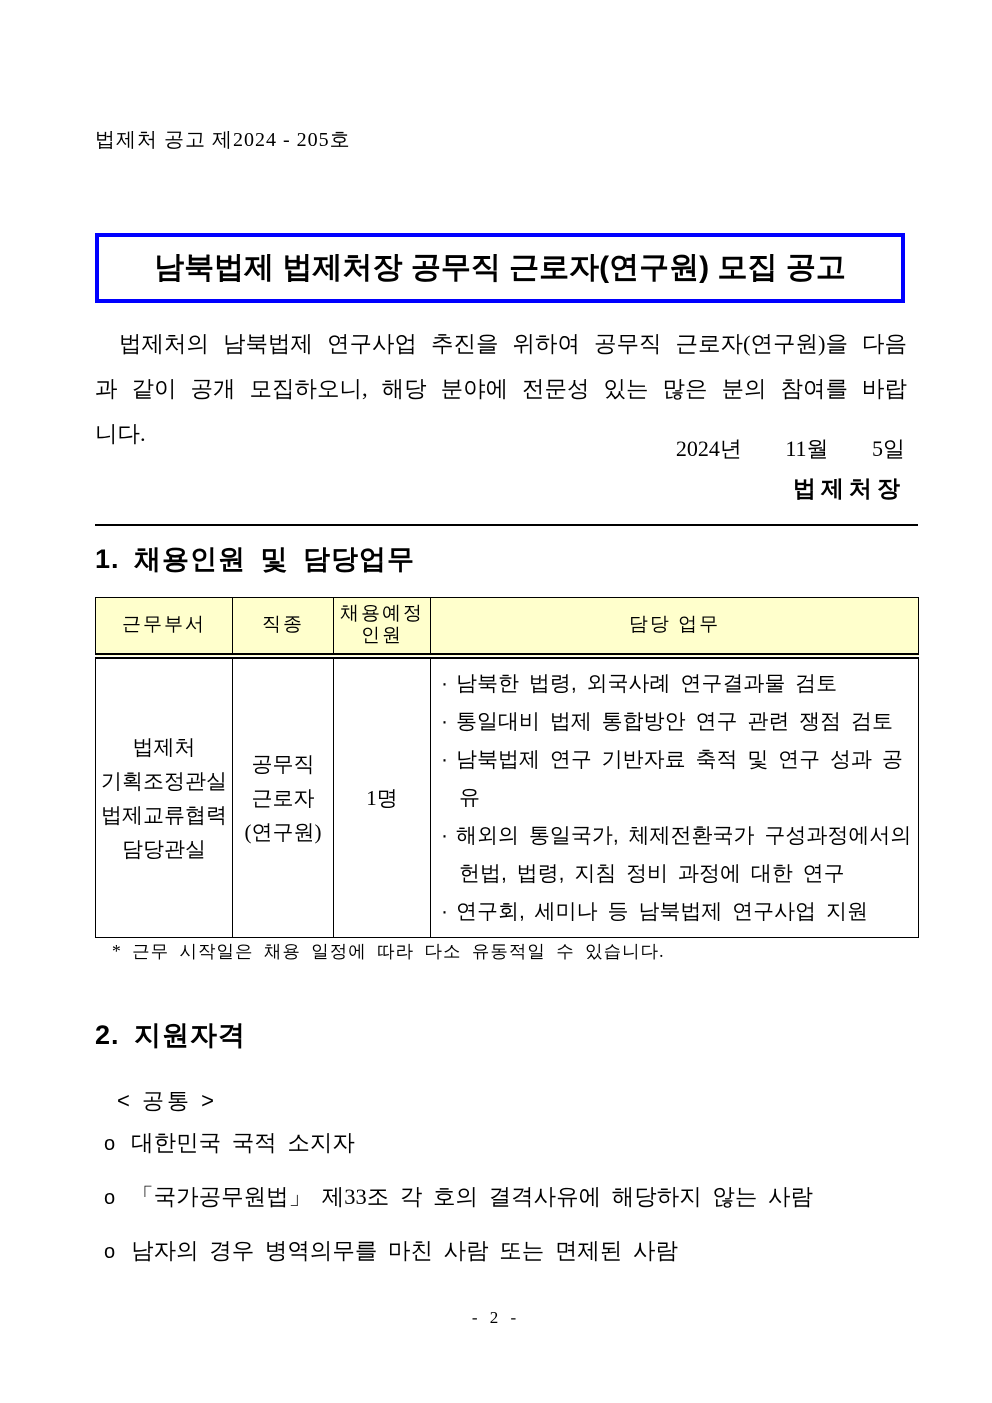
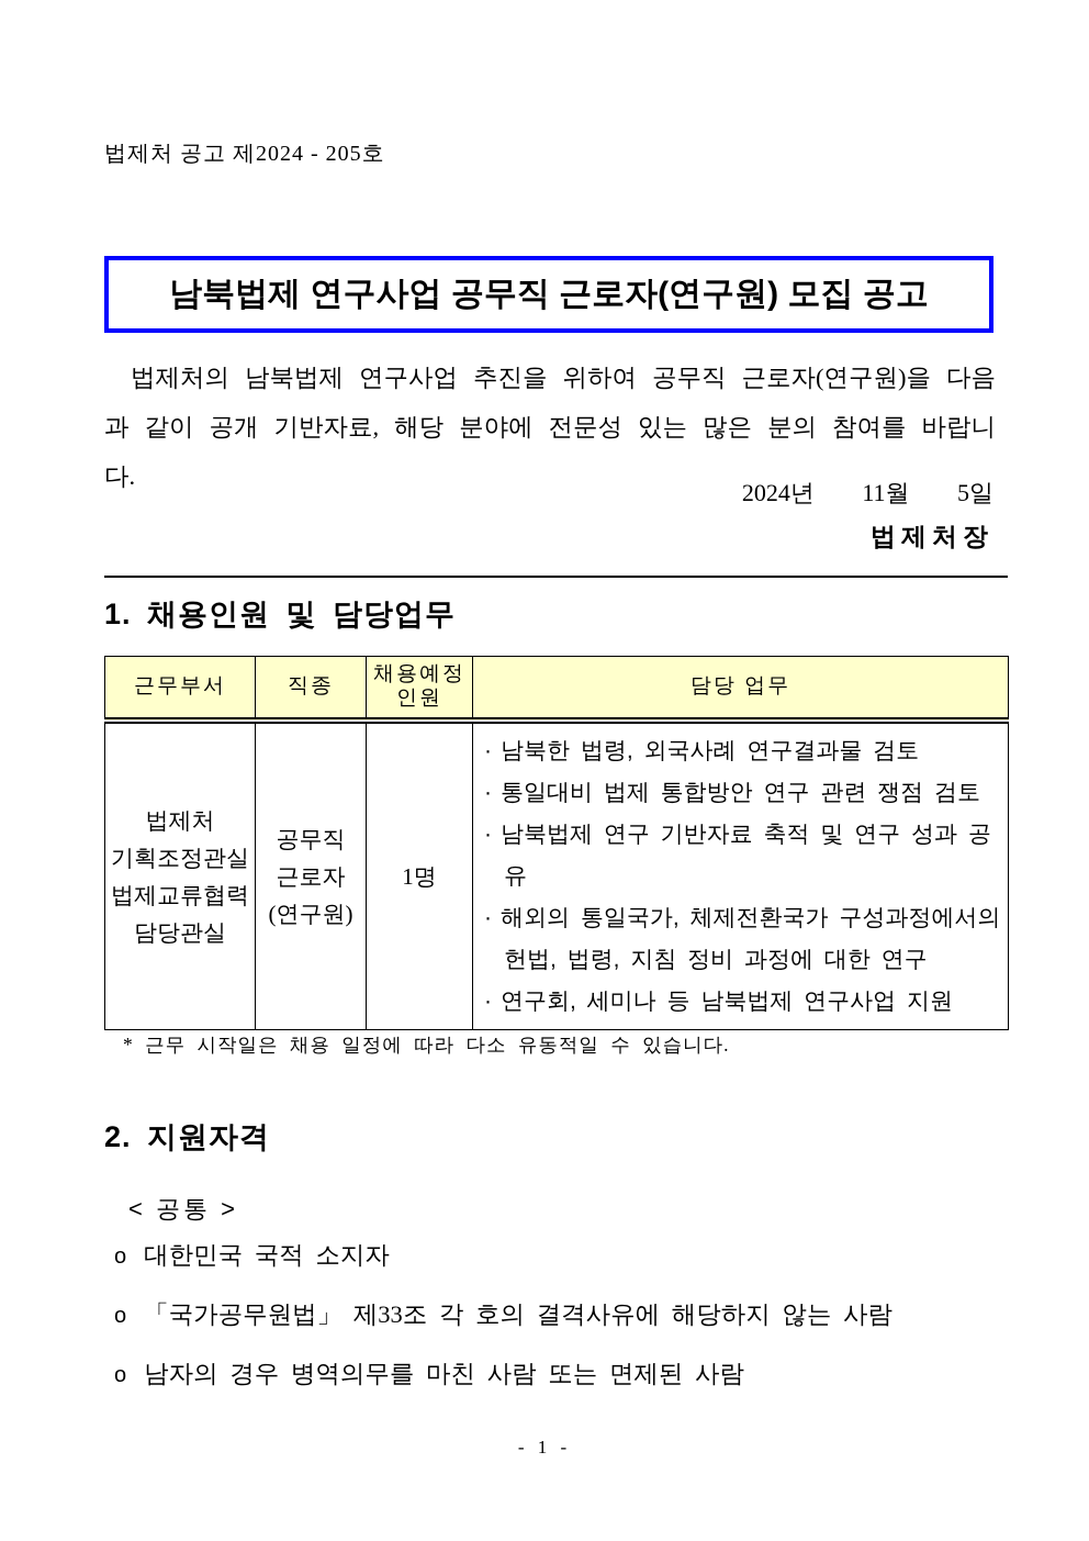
  법제처 공고 제2024 - 205호
- 남북법제 법제처장 공무직 근로자(연구원) 모집 공고
+ 남북법제 연구사업 공무직 근로자(연구원) 모집 공고
- 법제처의 남북법제 연구사업 추진을 위하여 공무직 근로자(연구원)을 다음과 같이 공개 모집하오니, 해당 분야에 전문성 있는 많은 분의 참여를 바랍니다.
+ 법제처의 남북법제 연구사업 추진을 위하여 공무직 근로자(연구원)을 다음과 같이 공개 기반자료, 해당 분야에 전문성 있는 많은 분의 참여를 바랍니다.
  2024년 11월 5일
  법제처장
  1. 채용인원 및 담당업무
  근무부서	직종	채용예정 인원	담당 업무
  법제처 기획조정관실 법제교류협력 담당관실	공무직 근로자 (연구원)	1명	· 남북한 법령, 외국사례 연구결과물 검토 · 통일대비 법제 통합방안 연구 관련 쟁점 검토 · 남북법제 연구 기반자료 축적 및 연구 성과 공유 · 해외의 통일국가, 체제전환국가 구성과정에서의 헌법, 법령, 지침 정비 과정에 대한 연구 · 연구회, 세미나 등 남북법제 연구사업 지원
  * 근무 시작일은 채용 일정에 따라 다소 유동적일 수 있습니다.
  2. 지원자격
  < 공통 >
  o 대한민국 국적 소지자
  o 「국가공무원법」 제33조 각 호의 결격사유에 해당하지 않는 사람
  o 남자의 경우 병역의무를 마친 사람 또는 면제된 사람
- - 2 -
+ - 1 -
